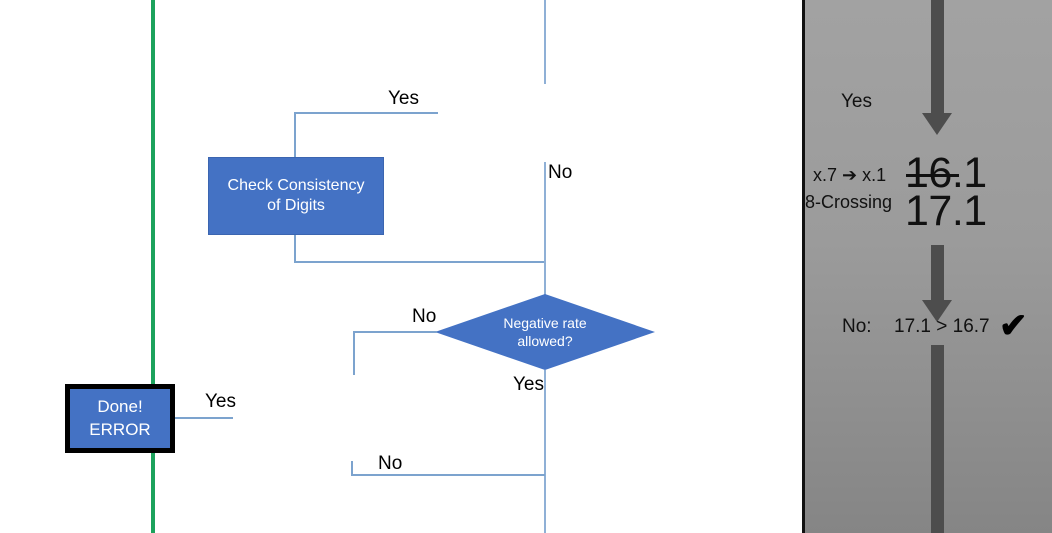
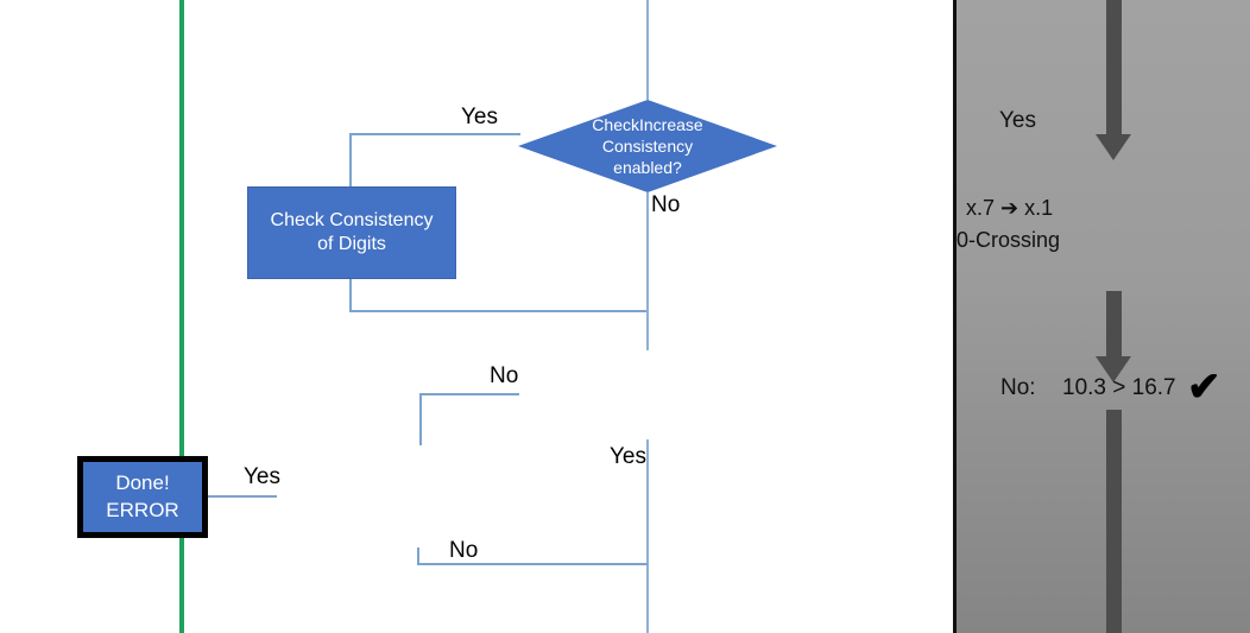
+ CheckIncrease
+ Consistency
+ enabled?
  Yes
  Check Consistency
  of Digits
  No
- Negative rate
- allowed?
  No
  Yes
  Yes
  No
  Done!
  ERROR
  Yes
  x.7 ➔ x.1
- 8-Crossing
+ 0-Crossing
- 16.1
- 17.1
  No:
- 17.1 > 16.7
+ 10.3 > 16.7
  ✔
